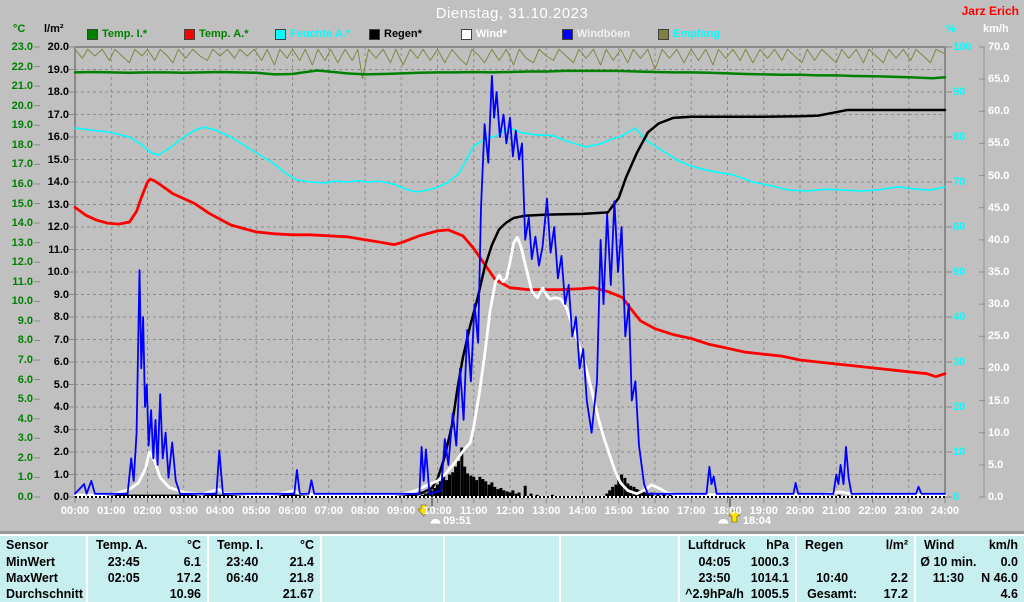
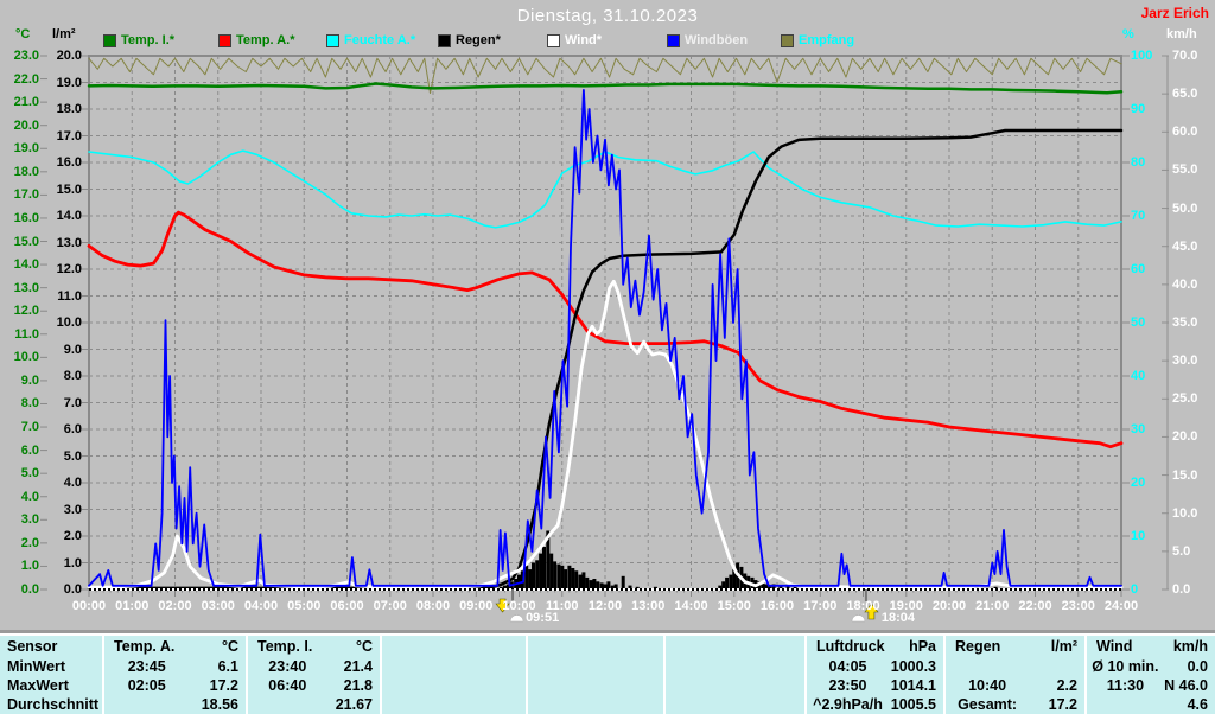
  Dienstag, 31.10.2023
  Jarz Erich
  °C
  l/m²
  %
  km/h
  Temp. I.*
  Temp. A.*
  Feuchte A.*
  Regen*
  Wind*
  Windböen
  Empfang
  09:51
  18:04
  23.0
  22.0
  21.0
  20.0
  19.0
  18.0
  17.0
  16.0
  15.0
  14.0
  13.0
  12.0
  11.0
  10.0
  9.0
  8.0
  7.0
  6.0
  5.0
  4.0
  3.0
  2.0
  1.0
  0.0
  20.0
  19.0
  18.0
  17.0
  16.0
  15.0
  14.0
  13.0
  12.0
  11.0
  10.0
  9.0
  8.0
  7.0
  6.0
  5.0
  4.0
  3.0
  2.0
  1.0
  0.0
  100
  90
  80
  70
  60
  50
  40
  30
  20
  10
  0
  70.0
  65.0
  60.0
  55.0
  50.0
  45.0
  40.0
  35.0
  30.0
  25.0
  20.0
  15.0
  10.0
  5.0
  0.0
  00:00
  01:00
  02:00
  03:00
  04:00
  05:00
  06:00
  07:00
  08:00
  09:00
  10:00
  11:00
  12:00
  13:00
  14:00
  15:00
  16:00
  17:00
  18:00
  19:00
  20:00
  21:00
  22:00
  23:00
  24:00
  Sensor
  MinWert
  MaxWert
  Durchschnitt
  Temp. A.
  °C
  23:45
  6.1
  02:05
  17.2
- 10.96
+ 18.56
  Temp. I.
  °C
  23:40
  21.4
  06:40
  21.8
  21.67
  Luftdruck
  hPa
  04:05
  1000.3
  23:50
  1014.1
  ^2.9hPa/h
  1005.5
  Regen
  l/m²
  10:40
  2.2
  Gesamt:
  17.2
  Wind
  km/h
  Ø 10 min.
  0.0
  11:30
  N 46.0
  4.6
